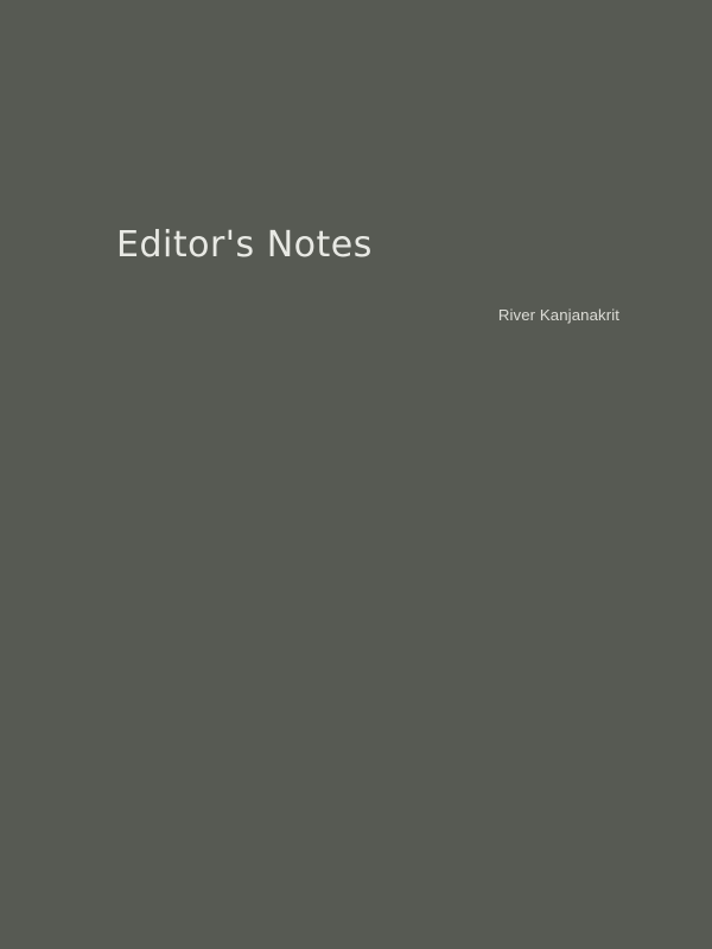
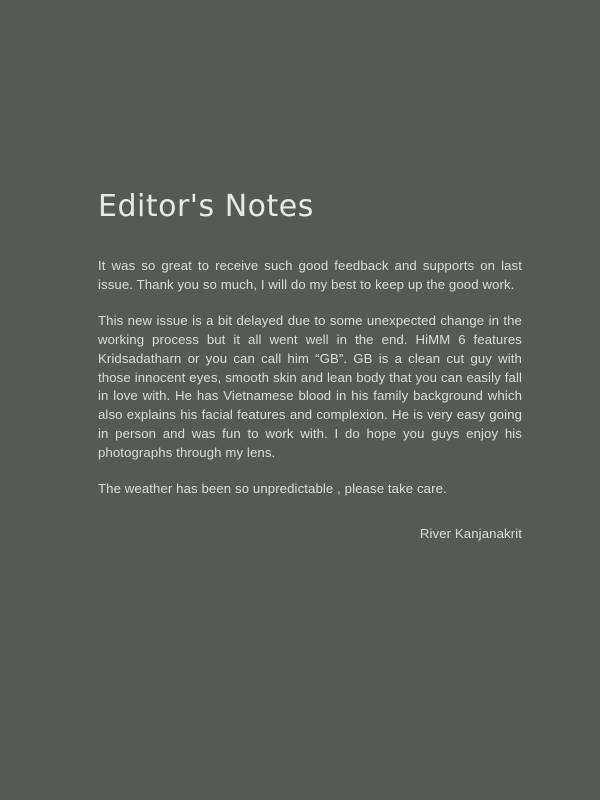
  Editor's Notes
+ It was so great to receive such good feedback and supports on last issue. Thank you so much, I will do my best to keep up the good work.
+ This new issue is a bit delayed due to some unexpected change in the working process but it all went well in the end. HiMM 6 features Kridsadatharn or you can call him “GB”. GB is a clean cut guy with those innocent eyes, smooth skin and lean body that you can easily fall in love with. He has Vietnamese blood in his family background which also explains his facial features and complexion. He is very easy going in person and was fun to work with. I do hope you guys enjoy his photographs through my lens.
+ The weather has been so unpredictable , please take care.
  River Kanjanakrit
